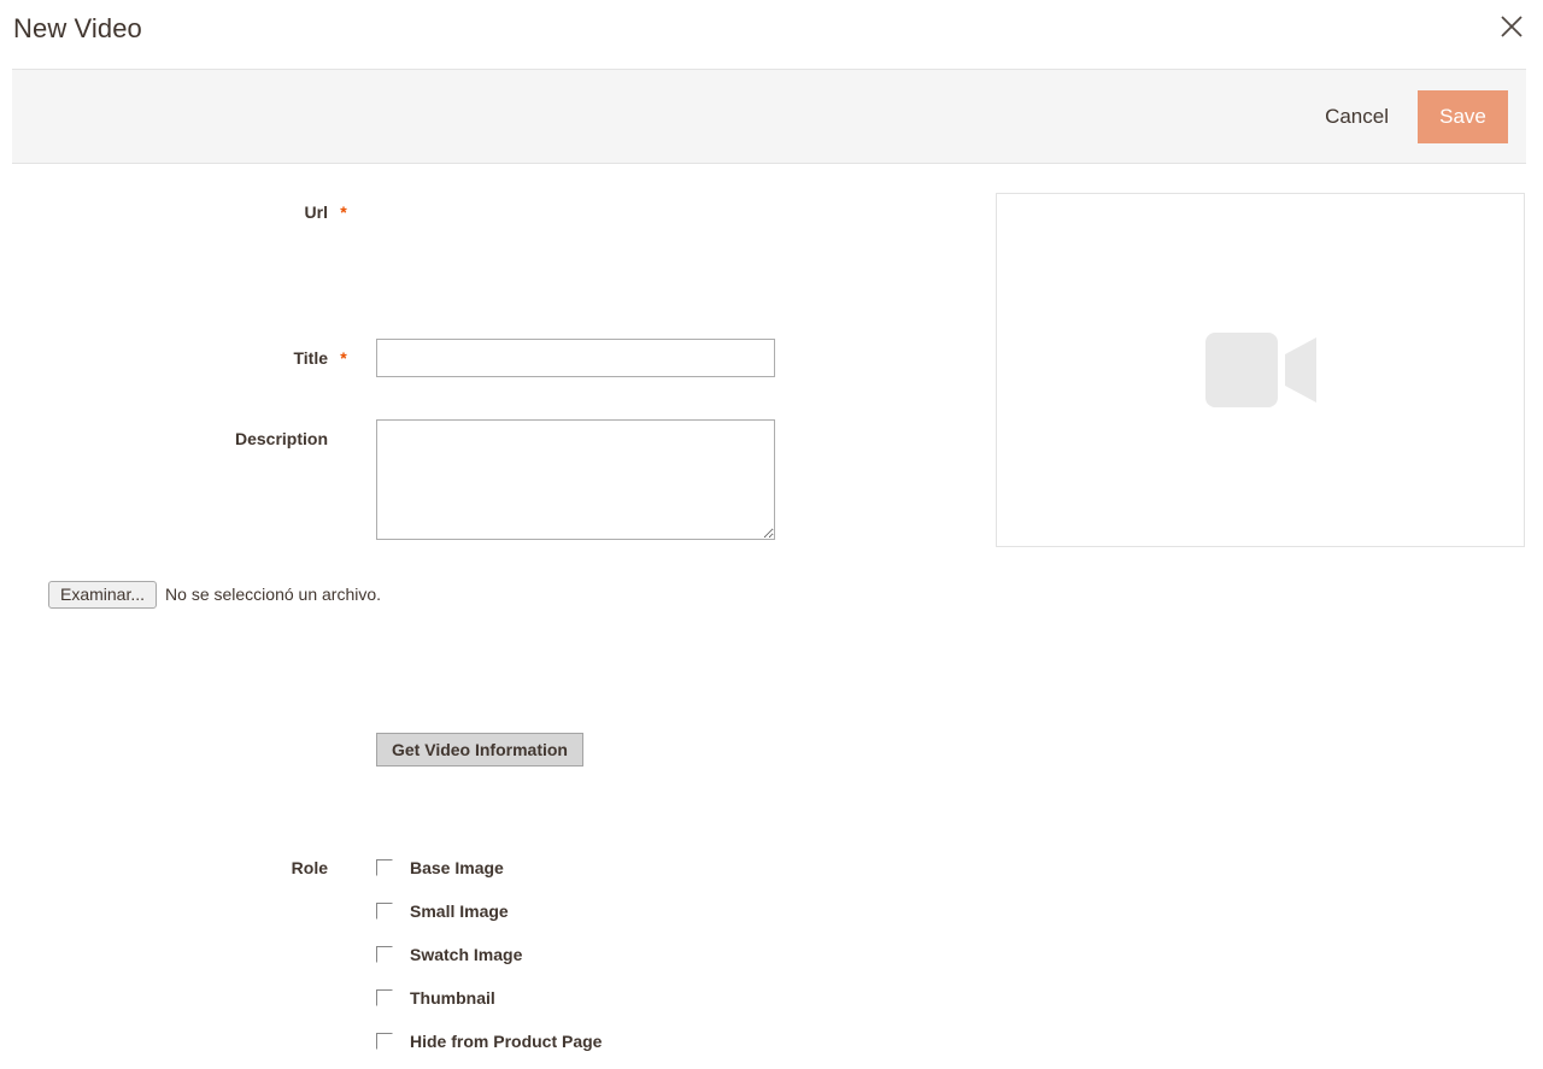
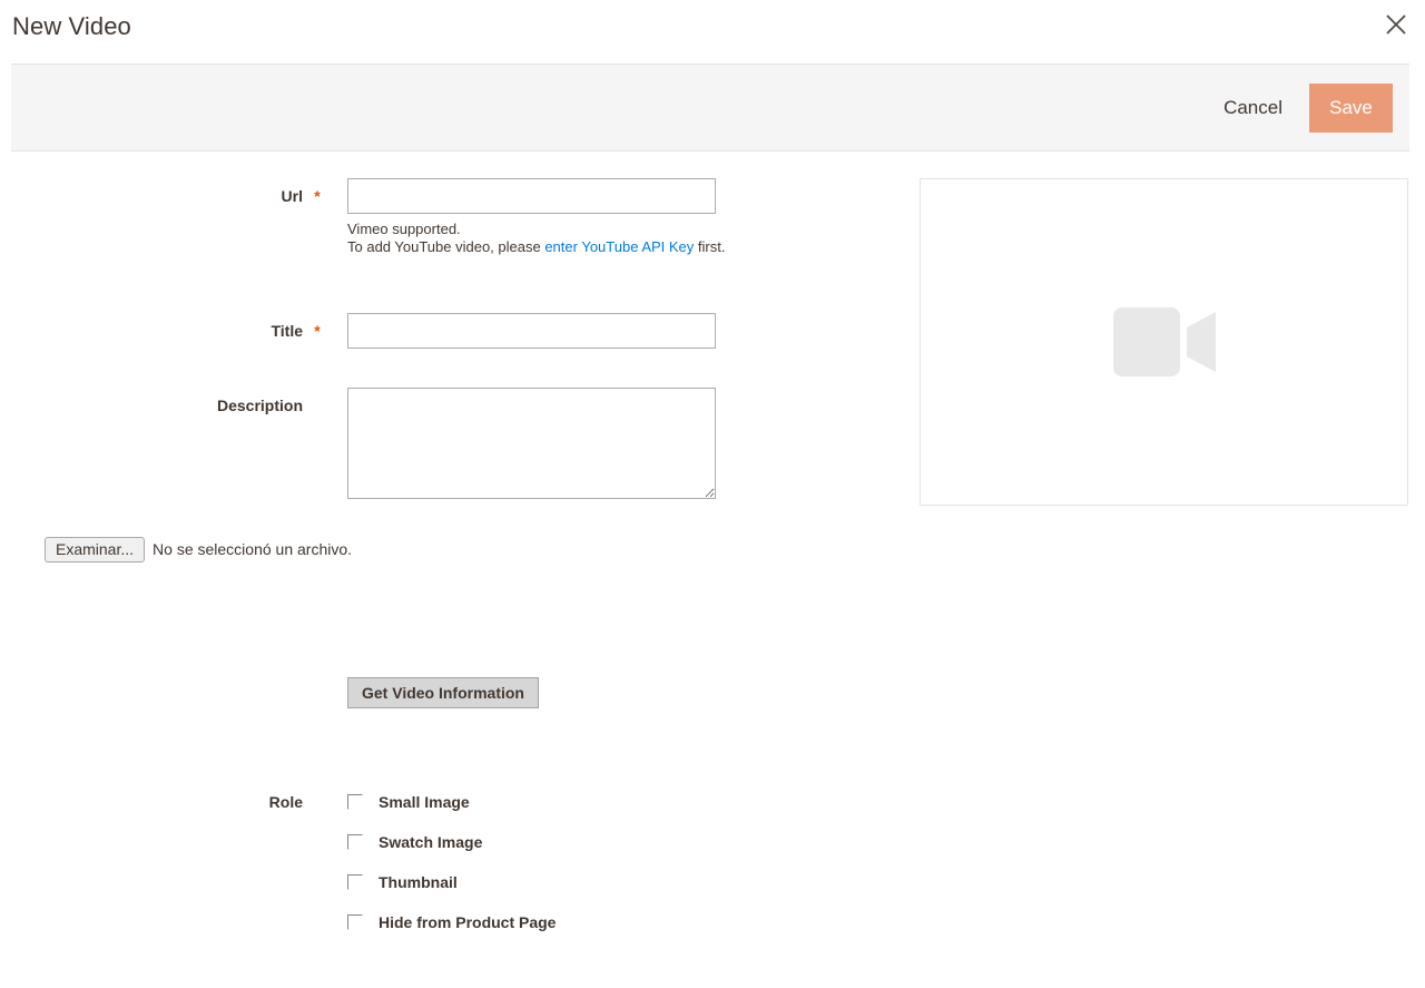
  New Video
  Cancel
  Save
  Url
  *
+ Vimeo supported.
+ To add YouTube video, please enter YouTube API Key first.
  Title
  *
  Description
  Examinar...
  No se seleccionó un archivo.
  Get Video Information
  Role
- Base Image
  Small Image
  Swatch Image
  Thumbnail
  Hide from Product Page
